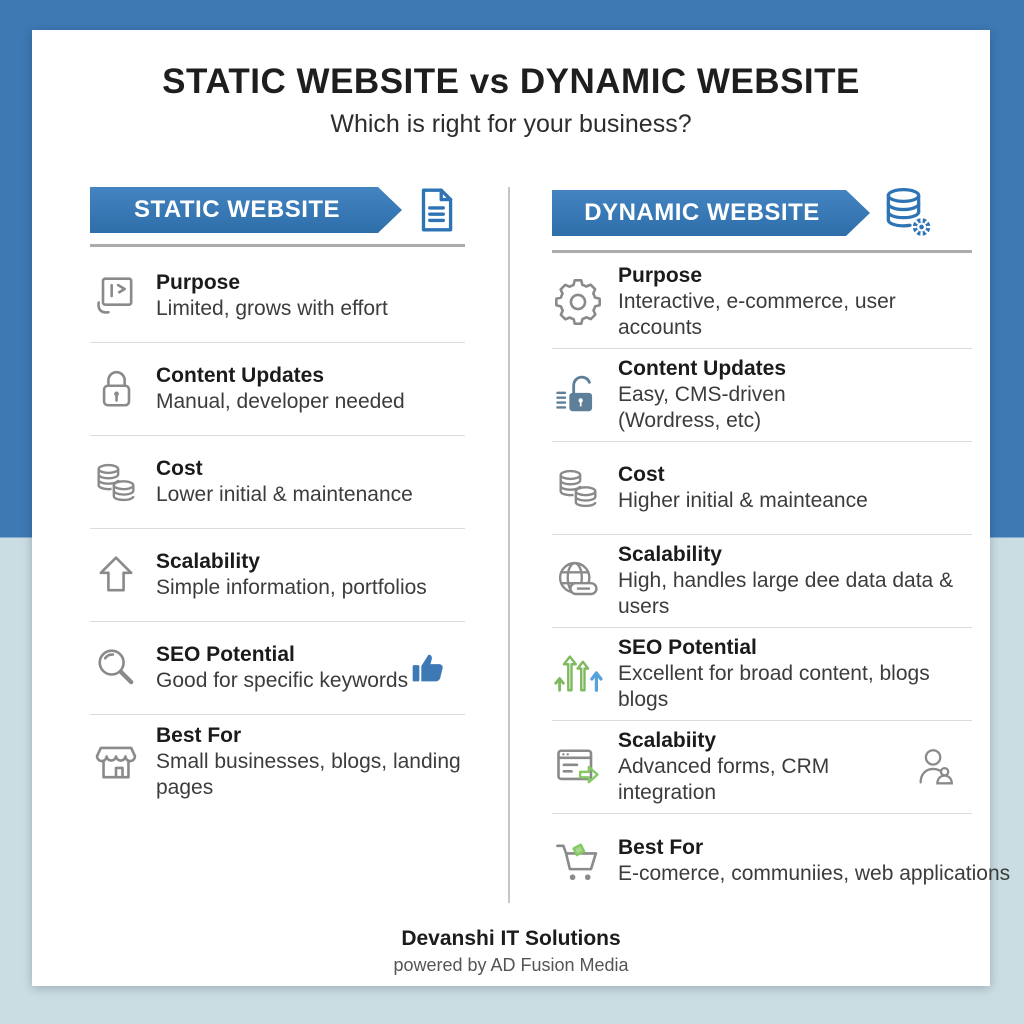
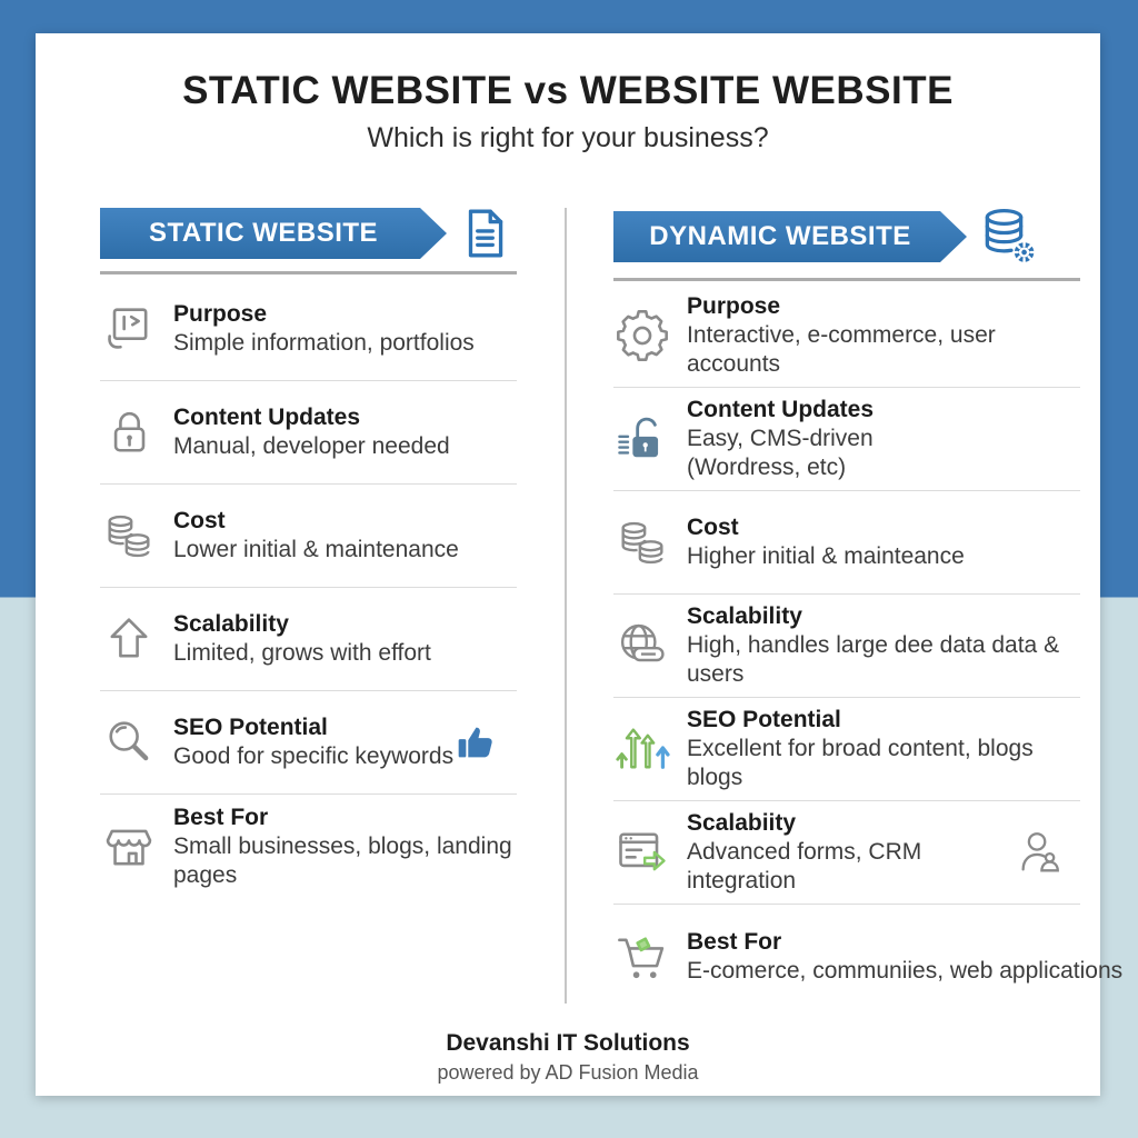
- STATIC WEBSITE vs DYNAMIC WEBSITE
+ STATIC WEBSITE vs WEBSITE WEBSITE
  Which is right for your business?
  STATIC WEBSITE
  Purpose
- Limited, grows with effort
+ Simple information, portfolios
  Content Updates
  Manual, developer needed
  Cost
  Lower initial & maintenance
  Scalability
- Simple information, portfolios
+ Limited, grows with effort
  SEO Potential
  Good for specific keywords
  Best For
  Small businesses, blogs, landing
  pages
  DYNAMIC WEBSITE
  Purpose
  Interactive, e-commerce, user
  accounts
  Content Updates
  Easy, CMS-driven
  (Wordress, etc)
  Cost
  Higher initial & mainteance
  Scalability
  High, handles large dee data data &
  users
  SEO Potential
  Excellent for broad content, blogs
  blogs
  Scalabiity
  Advanced forms, CRM
  integration
  Best For
  E-comerce, communiies, web applications
  Devanshi IT Solutions
  powered by AD Fusion Media
